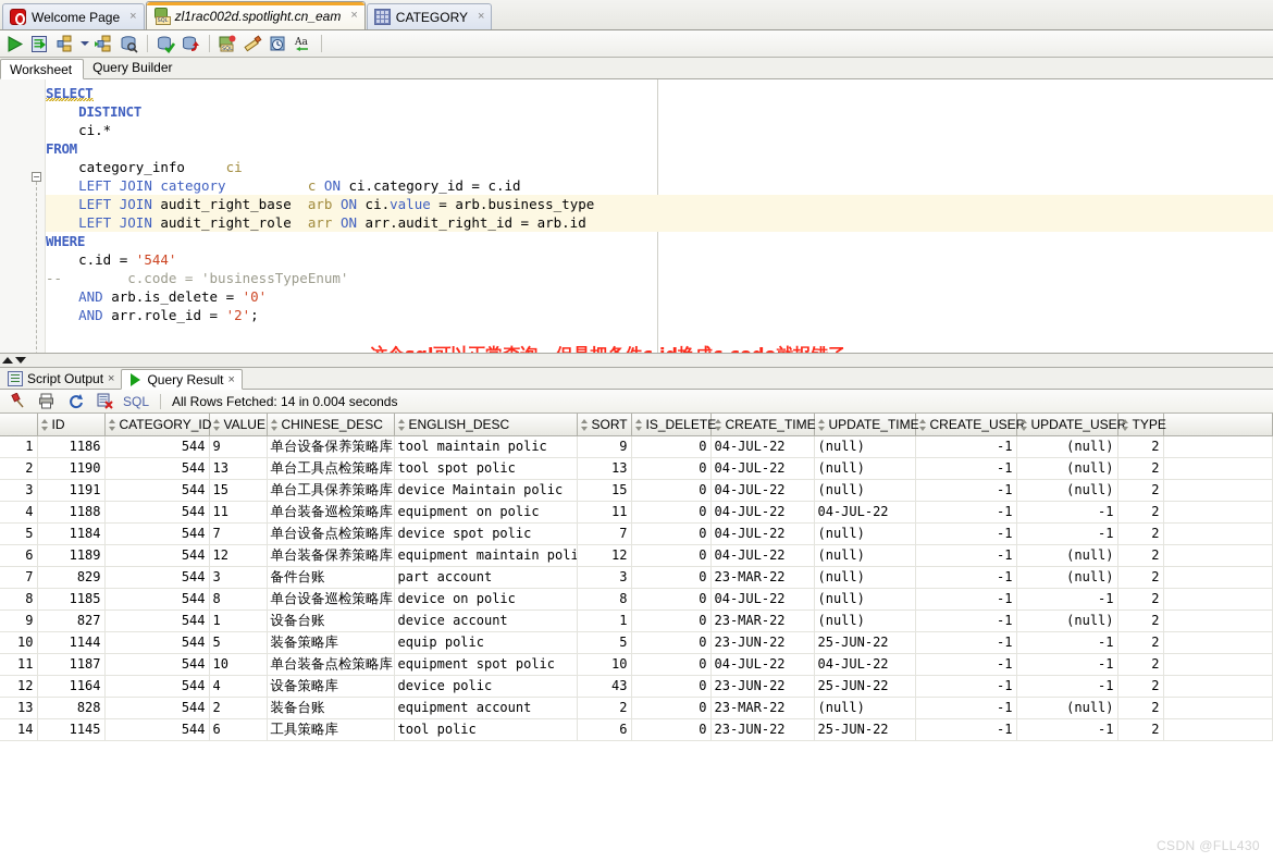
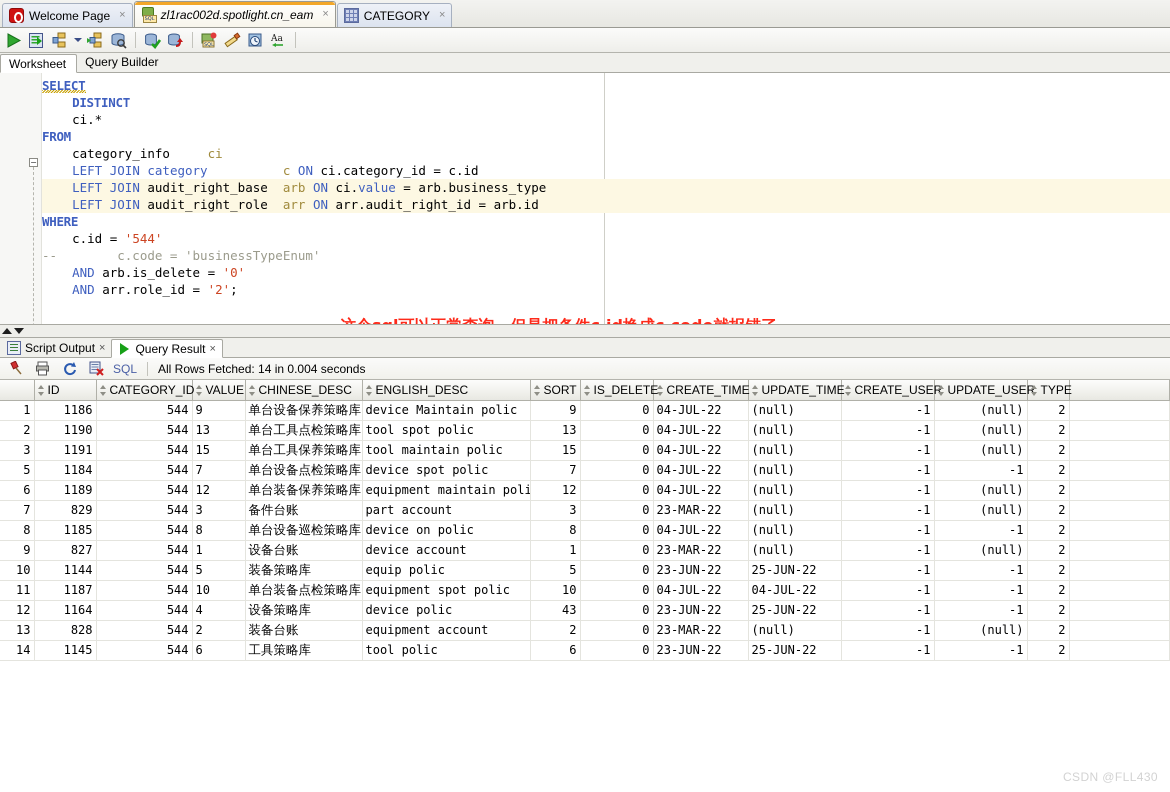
  Welcome Page
  ×
  zl1rac002d.spotlight.cn_eam
  ×
  CATEGORY
  ×
  Aa
  Worksheet
  Query Builder
  −
  SELECT
  DISTINCT
  ci.*
  FROM
  category_info ci
  LEFT JOIN category c ON ci.category_id = c.id
  LEFT JOIN audit_right_base arb ON ci.value = arb.business_type
  LEFT JOIN audit_right_role arr ON arr.audit_right_id = arb.id
  WHERE
  c.id = '544'
  -- c.code = 'businessTypeEnum'
  AND arb.is_delete = '0'
  AND arr.role_id = '2';
  Script Output
  ×
  Query Result
  ×
  SQL
  All Rows Fetched: 14 in 0.004 seconds
  	ID	CATEGORY_ID	VALUE	CHINESE_DESC	ENGLISH_DESC	SORT	IS_DELETE	CREATE_TIME	UPDATE_TIME	CREATE_USE	UPDATE_USE	TYPE
- 1	1186	544	9	单台设备保养策略库	tool maintain polic	9	0	04-JUL-22	(null)	-1	(null)	2
+ 1	1186	544	9	单台设备保养策略库	device Maintain polic	9	0	04-JUL-22	(null)	-1	(null)	2
  2	1190	544	13	单台工具点检策略库	tool spot polic	13	0	04-JUL-22	(null)	-1	(null)	2
- 3	1191	544	15	单台工具保养策略库	device Maintain polic	15	0	04-JUL-22	(null)	-1	(null)	2
+ 3	1191	544	15	单台工具保养策略库	tool maintain polic	15	0	04-JUL-22	(null)	-1	(null)	2
- 4	1188	544	11	单台装备巡检策略库	equipment on polic	11	0	04-JUL-22	04-JUL-22	-1	-1	2
  5	1184	544	7	单台设备点检策略库	device spot polic	7	0	04-JUL-22	(null)	-1	-1	2
  6	1189	544	12	单台装备保养策略库	equipment maintain poli	12	0	04-JUL-22	(null)	-1	(null)	2
  7	829	544	3	备件台账	part account	3	0	23-MAR-22	(null)	-1	(null)	2
  8	1185	544	8	单台设备巡检策略库	device on polic	8	0	04-JUL-22	(null)	-1	-1	2
  9	827	544	1	设备台账	device account	1	0	23-MAR-22	(null)	-1	(null)	2
  10	1144	544	5	装备策略库	equip polic	5	0	23-JUN-22	25-JUN-22	-1	-1	2
  11	1187	544	10	单台装备点检策略库	equipment spot polic	10	0	04-JUL-22	04-JUL-22	-1	-1	2
  12	1164	544	4	设备策略库	device polic	43	0	23-JUN-22	25-JUN-22	-1	-1	2
  13	828	544	2	装备台账	equipment account	2	0	23-MAR-22	(null)	-1	(null)	2
  14	1145	544	6	工具策略库	tool polic	6	0	23-JUN-22	25-JUN-22	-1	-1	2
  CSDN @FLL430
